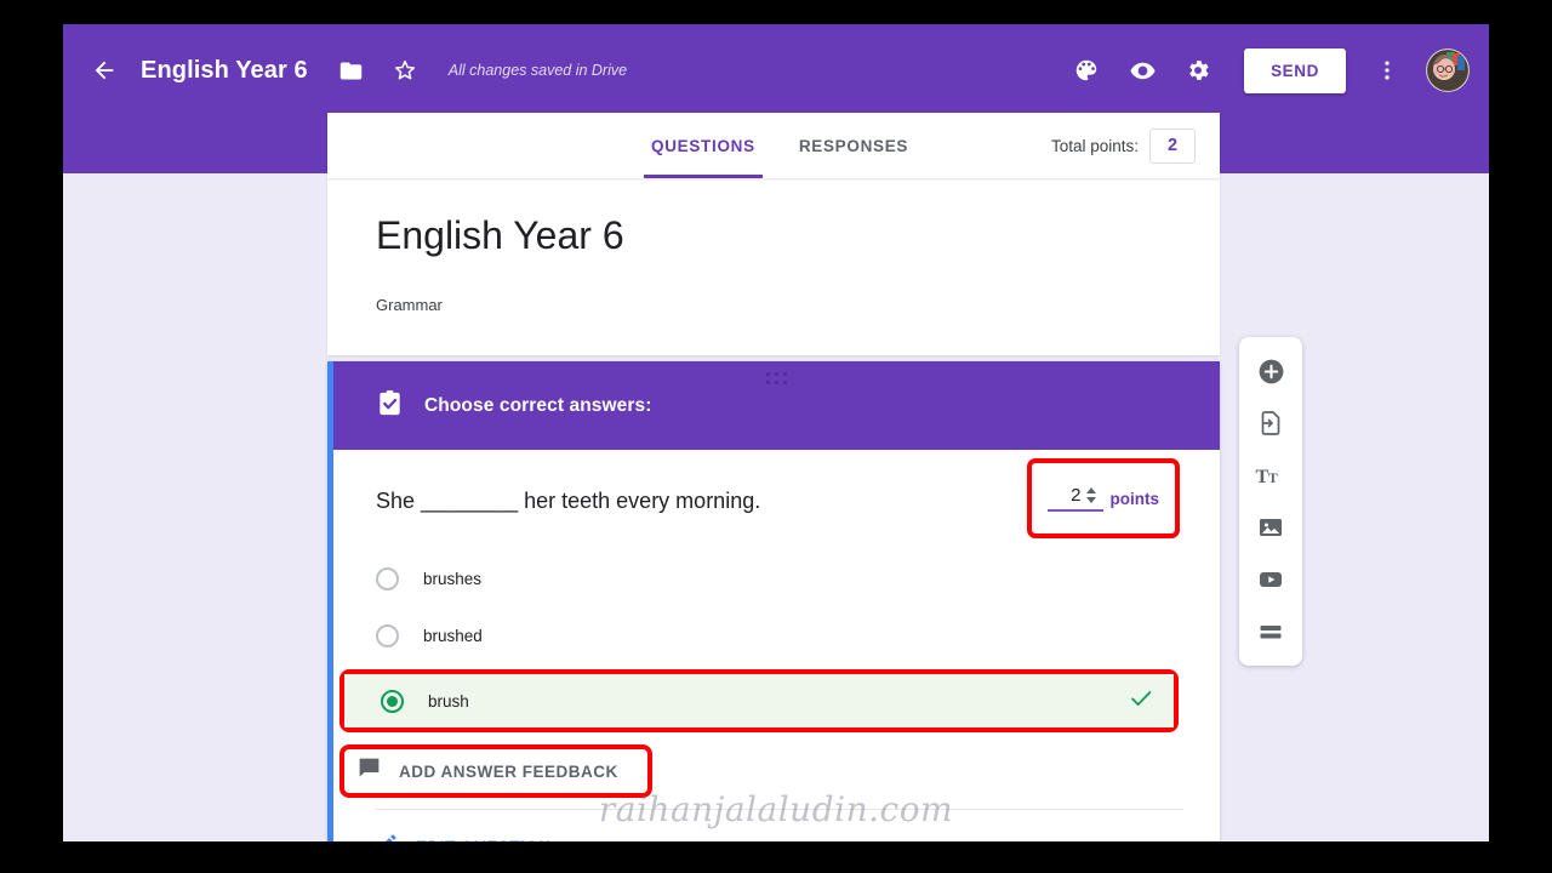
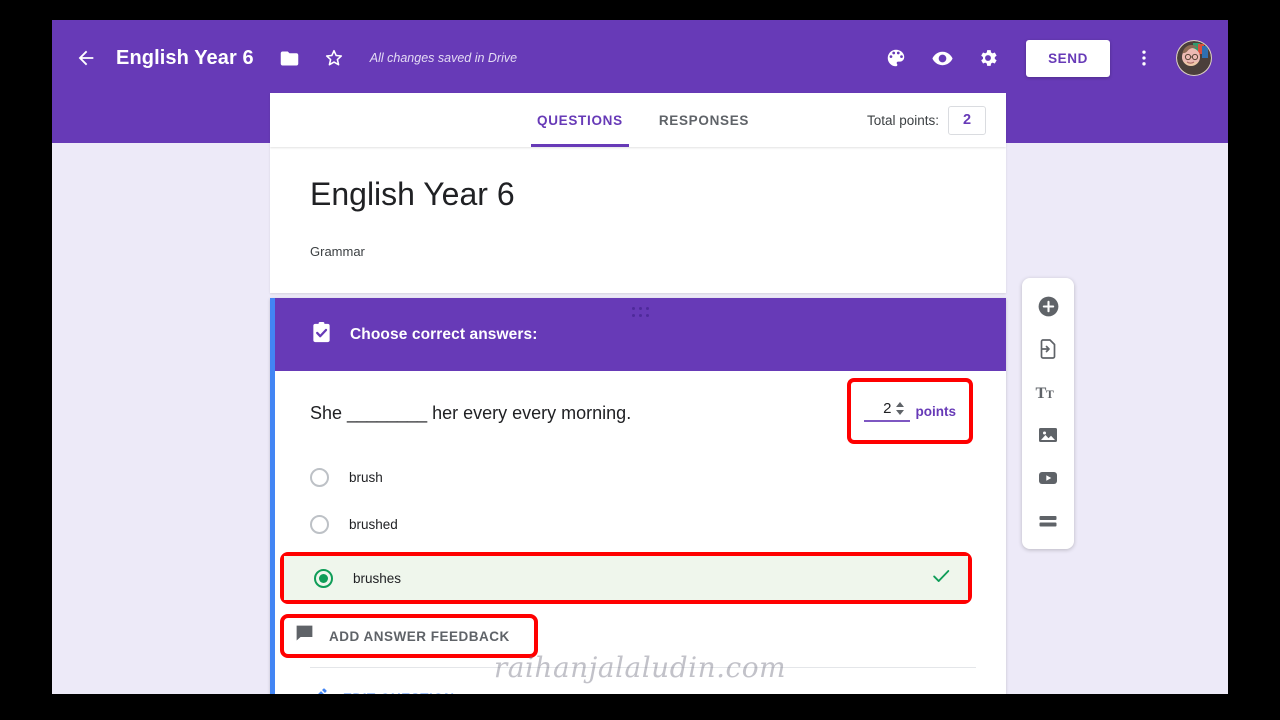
  English Year 6
  All changes saved in Drive
  SEND
  QUESTIONS
  RESPONSES
  Total points:
  2
  English Year 6
  Grammar
  Choose correct answers:
- She ________ her teeth every morning.
+ She ________ her every every morning.
  2
  points
- brushes
+ brush
  brushed
- brush
+ brushes
  ADD ANSWER FEEDBACK
  T
  T
  raihanjalaludin.com
